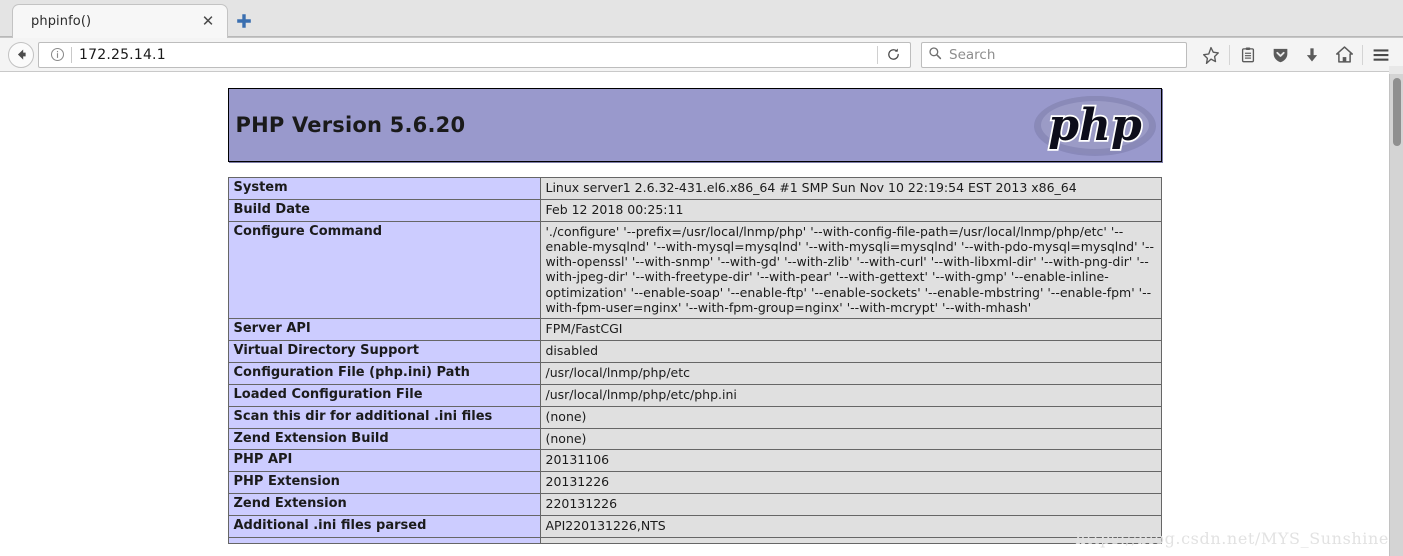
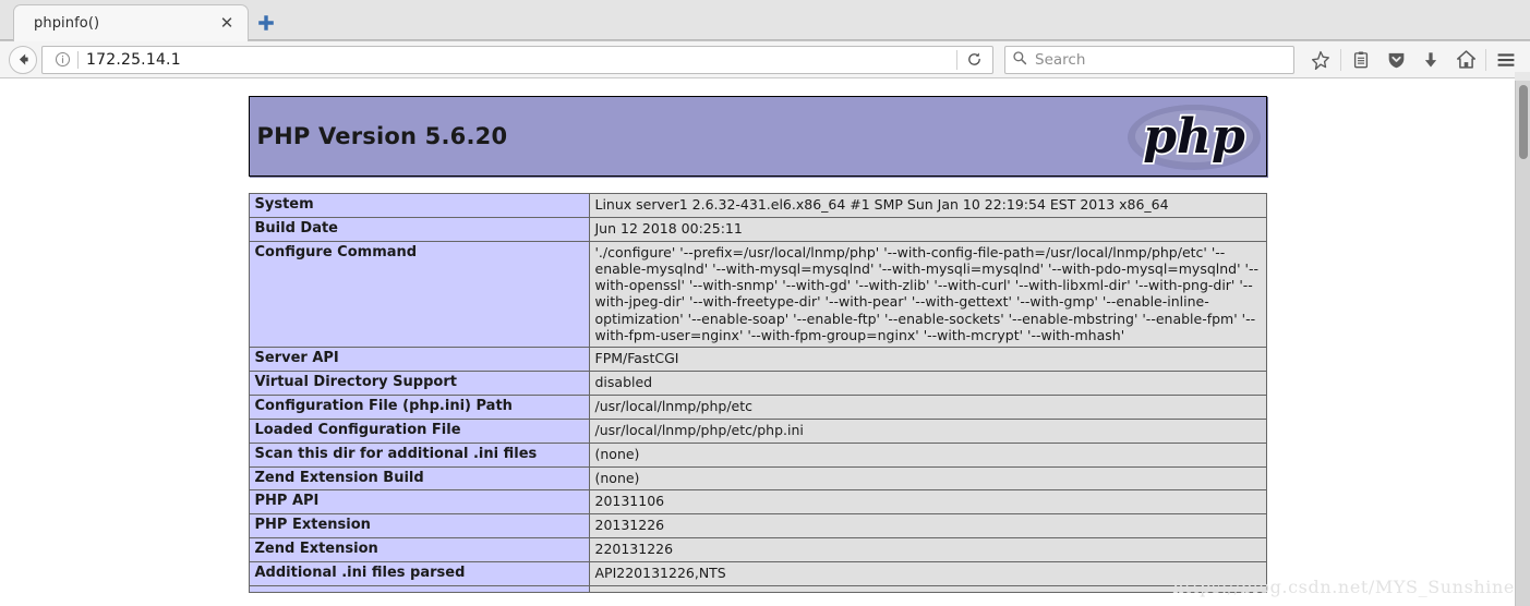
  phpinfo()
  ✕
  172.25.14.1
  Search
  PHP Version 5.6.20
  php
- System	Linux server1 2.6.32-431.el6.x86_64 #1 SMP Sun Nov 10 22:19:54 EST 2013 x86_64
+ System	Linux server1 2.6.32-431.el6.x86_64 #1 SMP Sun Jan 10 22:19:54 EST 2013 x86_64
- Build Date	Feb 12 2018 00:25:11
+ Build Date	Jun 12 2018 00:25:11
  Configure Command	'./configure' '--prefix=/usr/local/lnmp/php' '--with-config-file-path=/usr/local/lnmp/php/etc' '--enable-mysqlnd' '--with-mysql=mysqlnd' '--with-mysqli=mysqlnd' '--with-pdo-mysql=mysqlnd' '--with-openssl' '--with-snmp' '--with-gd' '--with-zlib' '--with-curl' '--with-libxml-dir' '--with-png-dir' '--with-jpeg-dir' '--with-freetype-dir' '--with-pear' '--with-gettext' '--with-gmp' '--enable-inline-optimization' '--enable-soap' '--enable-ftp' '--enable-sockets' '--enable-mbstring' '--enable-fpm' '--with-fpm-user=nginx' '--with-fpm-group=nginx' '--with-mcrypt' '--with-mhash'
  Server API	FPM/FastCGI
  Virtual Directory Support	disabled
  Configuration File (php.ini) Path	/usr/local/lnmp/php/etc
  Loaded Configuration File	/usr/local/lnmp/php/etc/php.ini
  Scan this dir for additional .ini files	(none)
  Zend Extension Build	(none)
  PHP API	20131106
  PHP Extension	20131226
  Zend Extension	220131226
  Additional .ini files parsed	API220131226,NTS
  https://blog.csdn.net/MYS_Sunshine
